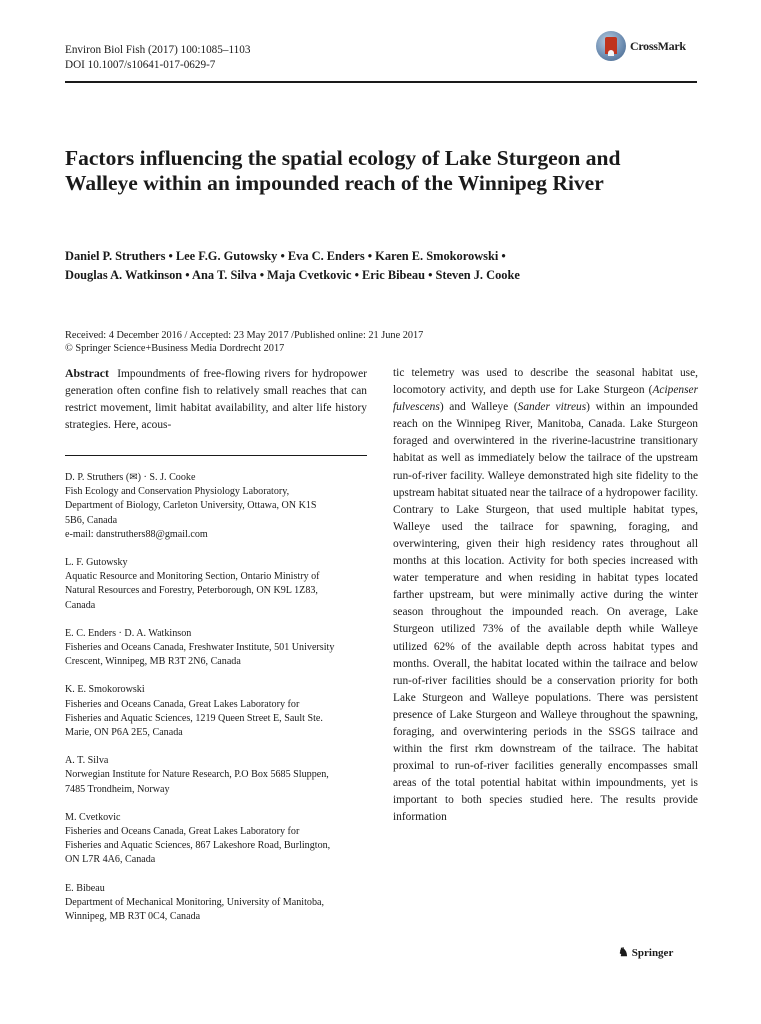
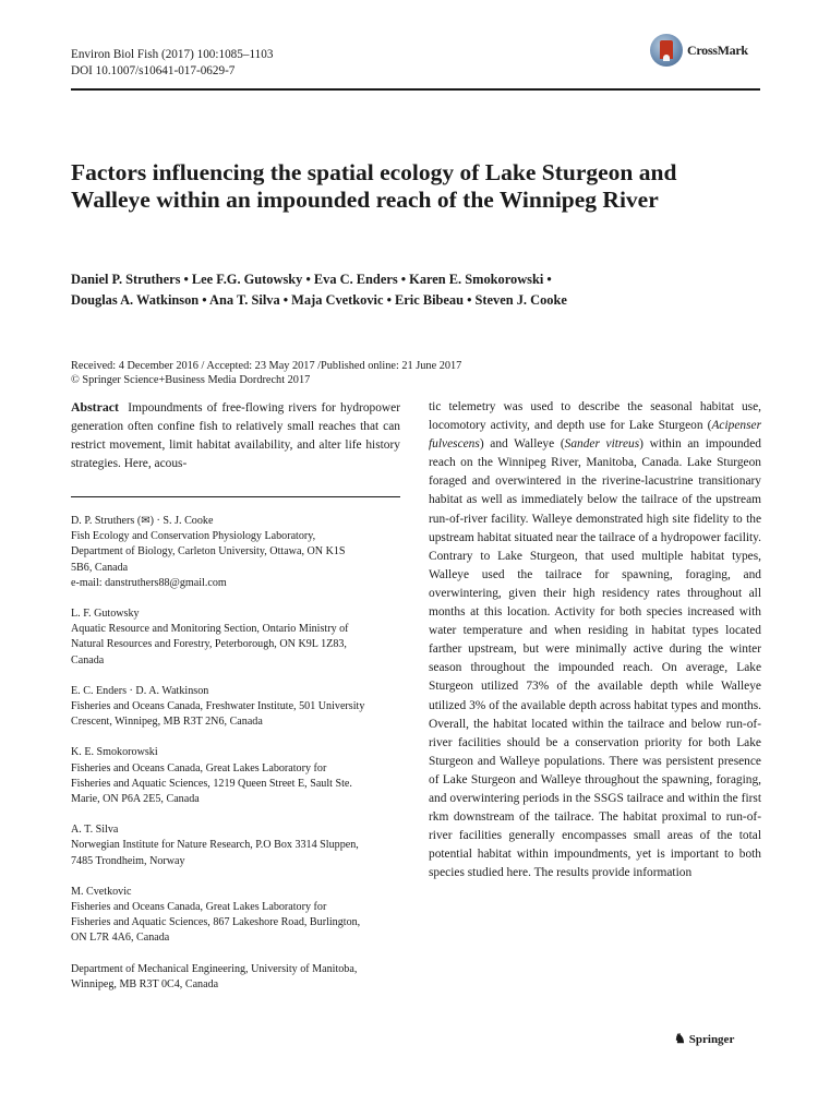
  Environ Biol Fish (2017) 100:1085–1103
  DOI 10.1007/s10641-017-0629-7
  CrossMark
  Factors influencing the spatial ecology of Lake Sturgeon and Walleye within an impounded reach of the Winnipeg River
  Daniel P. Struthers • Lee F.G. Gutowsky • Eva C. Enders • Karen E. Smokorowski •
  Douglas A. Watkinson • Ana T. Silva • Maja Cvetkovic • Eric Bibeau • Steven J. Cooke
  Received: 4 December 2016 / Accepted: 23 May 2017 /Published online: 21 June 2017
  © Springer Science+Business Media Dordrecht 2017
  Abstract Impoundments of free-flowing rivers for hydropower generation often confine fish to relatively small reaches that can restrict movement, limit habitat availability, and alter life history strategies. Here, acous-
  D. P. Struthers (✉) · S. J. Cooke
  Fish Ecology and Conservation Physiology Laboratory,
  Department of Biology, Carleton University, Ottawa, ON K1S
  5B6, Canada
  e-mail: danstruthers88@gmail.com
  L. F. Gutowsky
  Aquatic Resource and Monitoring Section, Ontario Ministry of
  Natural Resources and Forestry, Peterborough, ON K9L 1Z83,
  Canada
  E. C. Enders · D. A. Watkinson
  Fisheries and Oceans Canada, Freshwater Institute, 501 University
  Crescent, Winnipeg, MB R3T 2N6, Canada
  K. E. Smokorowski
  Fisheries and Oceans Canada, Great Lakes Laboratory for
  Fisheries and Aquatic Sciences, 1219 Queen Street E, Sault Ste.
  Marie, ON P6A 2E5, Canada
  A. T. Silva
- Norwegian Institute for Nature Research, P.O Box 5685 Sluppen,
+ Norwegian Institute for Nature Research, P.O Box 3314 Sluppen,
  7485 Trondheim, Norway
  M. Cvetkovic
  Fisheries and Oceans Canada, Great Lakes Laboratory for
  Fisheries and Aquatic Sciences, 867 Lakeshore Road, Burlington,
  ON L7R 4A6, Canada
- E. Bibeau
- Department of Mechanical Monitoring, University of Manitoba,
+ Department of Mechanical Engineering, University of Manitoba,
  Winnipeg, MB R3T 0C4, Canada
- tic telemetry was used to describe the seasonal habitat use, locomotory activity, and depth use for Lake Sturgeon (Acipenser fulvescens) and Walleye (Sander vitreus) within an impounded reach on the Winnipeg River, Manitoba, Canada. Lake Sturgeon foraged and overwintered in the riverine-lacustrine transitionary habitat as well as immediately below the tailrace of the upstream run-of-river facility. Walleye demonstrated high site fidelity to the upstream habitat situated near the tailrace of a hydropower facility. Contrary to Lake Sturgeon, that used multiple habitat types, Walleye used the tailrace for spawning, foraging, and overwintering, given their high residency rates throughout all months at this location. Activity for both species increased with water temperature and when residing in habitat types located farther upstream, but were minimally active during the winter season throughout the impounded reach. On average, Lake Sturgeon utilized 73% of the available depth while Walleye utilized 62% of the available depth across habitat types and months. Overall, the habitat located within the tailrace and below run-of-river facilities should be a conservation priority for both Lake Sturgeon and Walleye populations. There was persistent presence of Lake Sturgeon and Walleye throughout the spawning, foraging, and overwintering periods in the SSGS tailrace and within the first rkm downstream of the tailrace. The habitat proximal to run-of-river facilities generally encompasses small areas of the total potential habitat within impoundments, yet is important to both species studied here. The results provide information
+ tic telemetry was used to describe the seasonal habitat use, locomotory activity, and depth use for Lake Sturgeon (Acipenser fulvescens) and Walleye (Sander vitreus) within an impounded reach on the Winnipeg River, Manitoba, Canada. Lake Sturgeon foraged and overwintered in the riverine-lacustrine transitionary habitat as well as immediately below the tailrace of the upstream run-of-river facility. Walleye demonstrated high site fidelity to the upstream habitat situated near the tailrace of a hydropower facility. Contrary to Lake Sturgeon, that used multiple habitat types, Walleye used the tailrace for spawning, foraging, and overwintering, given their high residency rates throughout all months at this location. Activity for both species increased with water temperature and when residing in habitat types located farther upstream, but were minimally active during the winter season throughout the impounded reach. On average, Lake Sturgeon utilized 73% of the available depth while Walleye utilized 3% of the available depth across habitat types and months. Overall, the habitat located within the tailrace and below run-of-river facilities should be a conservation priority for both Lake Sturgeon and Walleye populations. There was persistent presence of Lake Sturgeon and Walleye throughout the spawning, foraging, and overwintering periods in the SSGS tailrace and within the first rkm downstream of the tailrace. The habitat proximal to run-of-river facilities generally encompasses small areas of the total potential habitat within impoundments, yet is important to both species studied here. The results provide information
  ♞
  Springer
